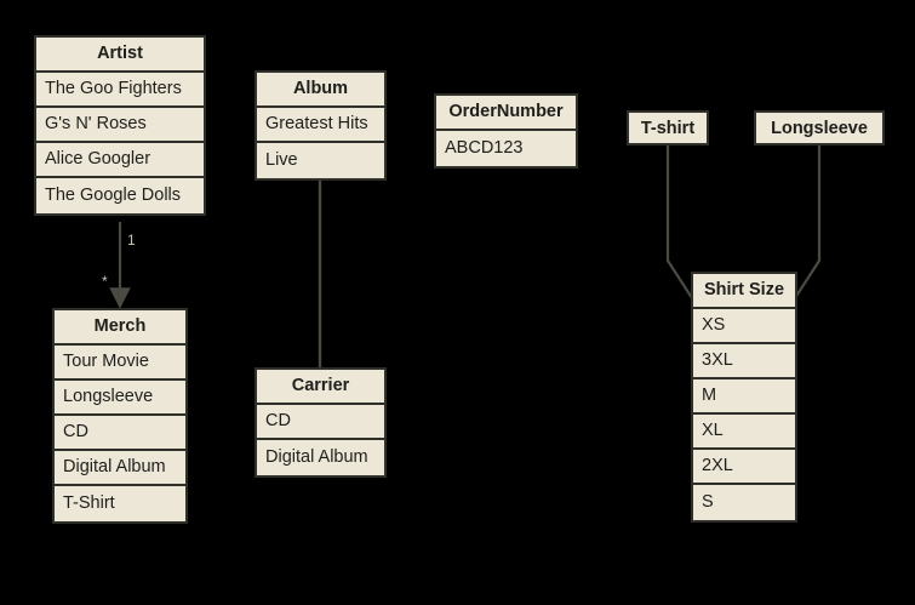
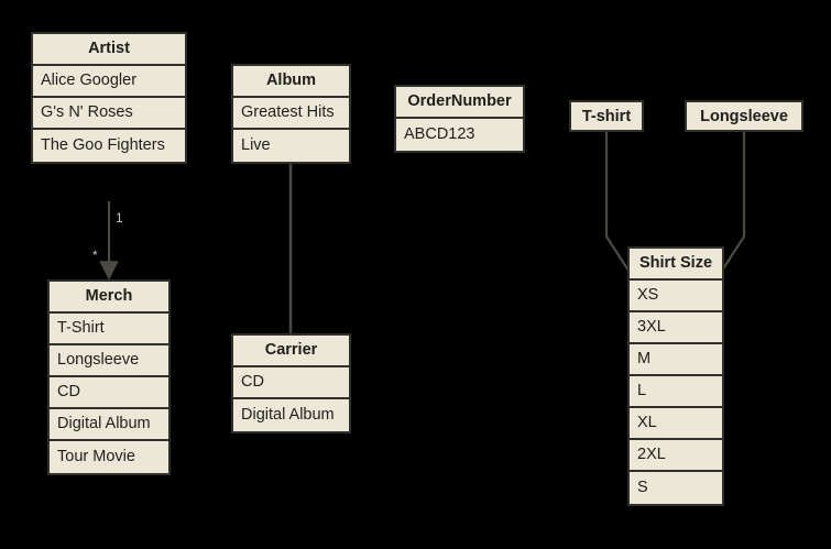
  Artist
- The Goo Fighters
+ Alice Googler
  G's N' Roses
- Alice Googler
+ The Goo Fighters
- The Google Dolls
  1
  *
  Merch
- Tour Movie
+ T-Shirt
  Longsleeve
  CD
  Digital Album
- T-Shirt
+ Tour Movie
  Album
  Greatest Hits
  Live
  Carrier
  CD
  Digital Album
  OrderNumber
  ABCD123
  T-shirt
  Longsleeve
  Shirt Size
  XS
  3XL
  M
+ L
  XL
  2XL
  S
